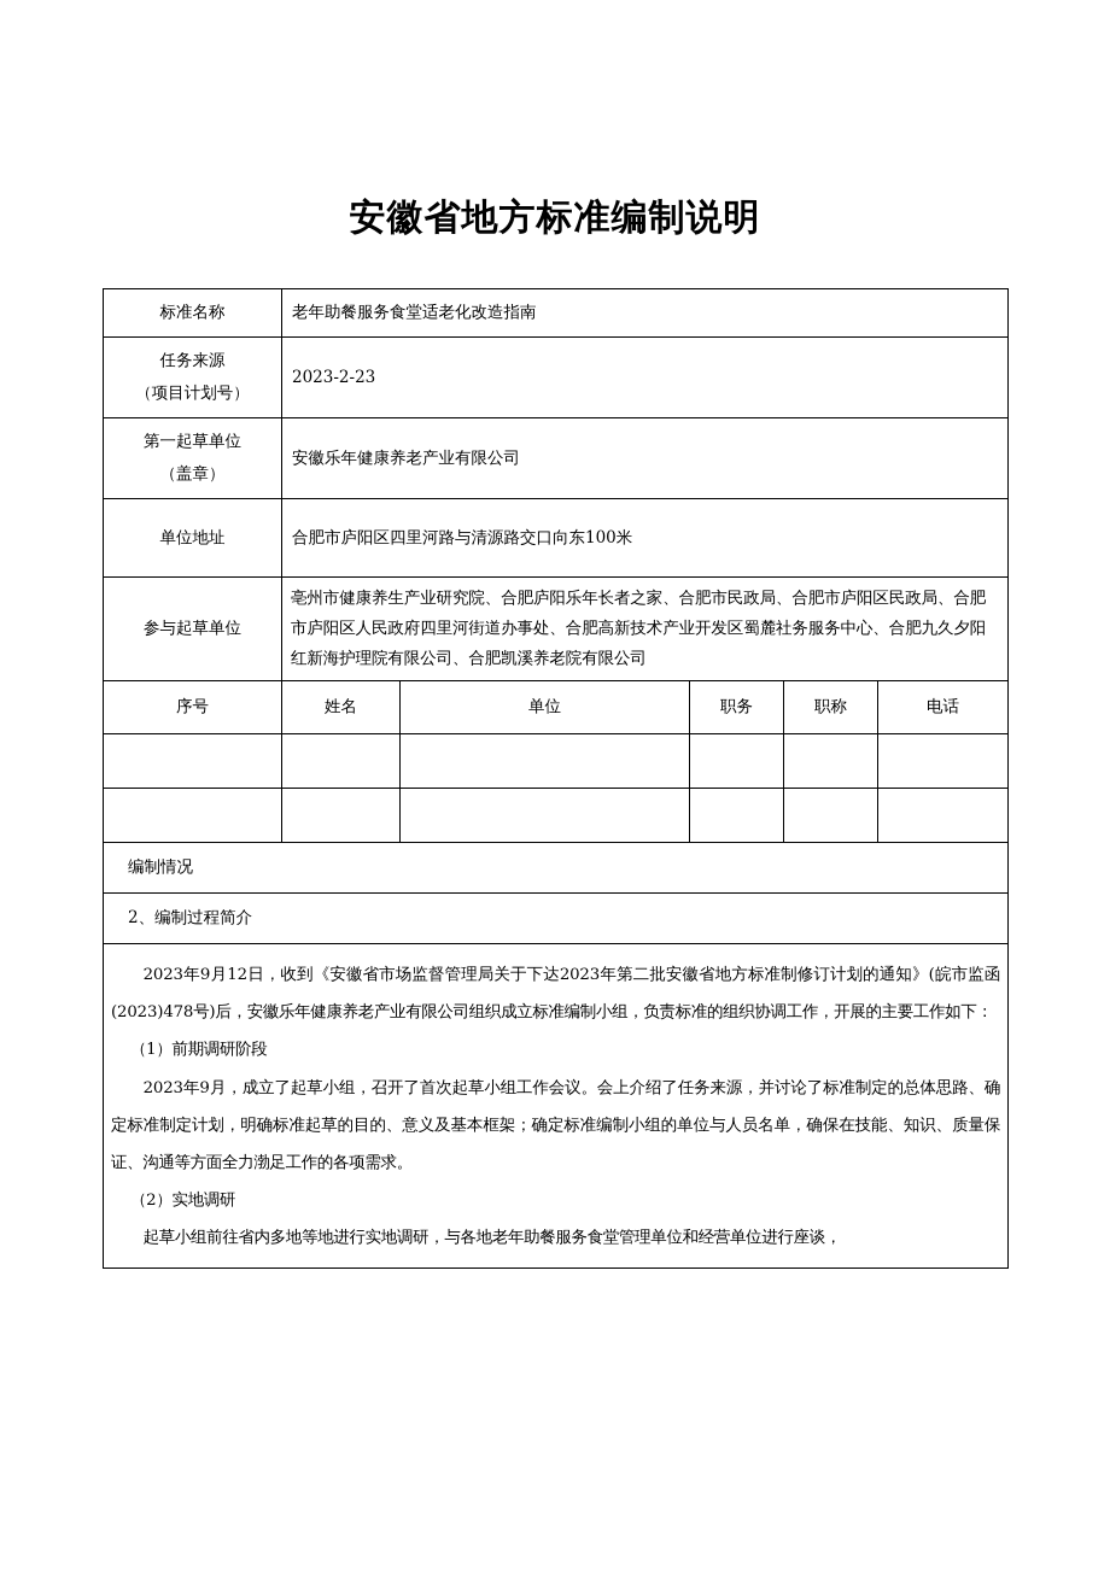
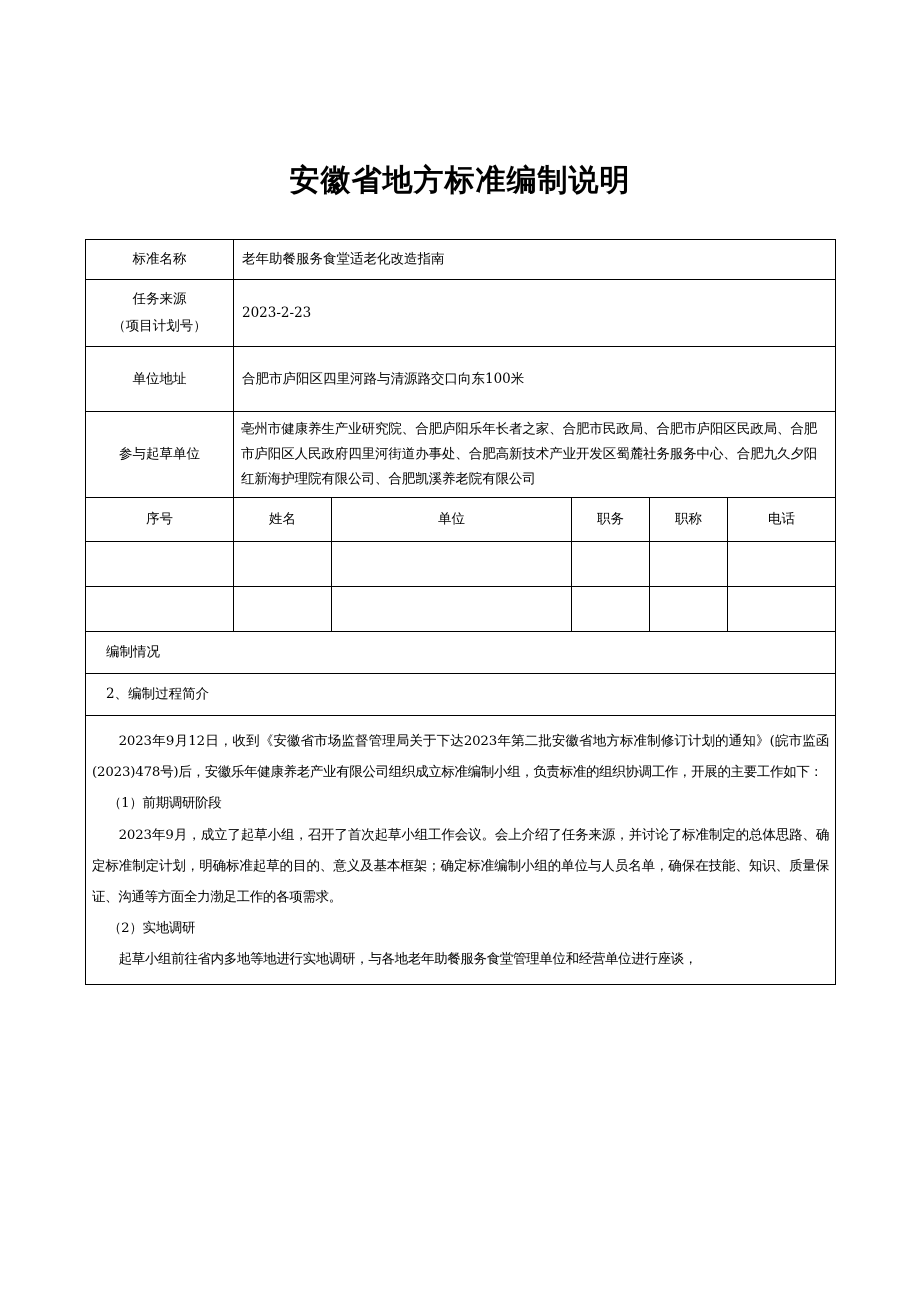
  安徽省地方标准编制说明
  标准名称	老年助餐服务食堂适老化改造指南
  任务来源 （项目计划号）	2023-2-23
- 第一起草单位 （盖章）	安徽乐年健康养老产业有限公司
  单位地址	合肥市庐阳区四里河路与清源路交口向东100米
  参与起草单位	亳州市健康养生产业研究院、合肥庐阳乐年长者之家、合肥市民政局、合肥市庐阳区民政局、合肥市庐阳区人民政府四里河街道办事处、合肥高新技术产业开发区蜀麓社务服务中心、合肥九久夕阳红新海护理院有限公司、合肥凯溪养老院有限公司
  序号	姓名	单位	职务	职称	电话
  编制情况
  2、编制过程简介
  2023年9月12日，收到《安徽省市场监督管理局关于下达2023年第二批安徽省地方标准制修订计划的通知》(皖市监函(2023)478号)后，安徽乐年健康养老产业有限公司组织成立标准编制小组，负责标准的组织协调工作，开展的主要工作如下： （1）前期调研阶段 2023年9月，成立了起草小组，召开了首次起草小组工作会议。会上介绍了任务来源，并讨论了标准制定的总体思路、确定标准制定计划，明确标准起草的目的、意义及基本框架；确定标准编制小组的单位与人员名单，确保在技能、知识、质量保证、沟通等方面全力渤足工作的各项需求。 （2）实地调研 起草小组前往省内多地等地进行实地调研，与各地老年助餐服务食堂管理单位和经营单位进行座谈，
